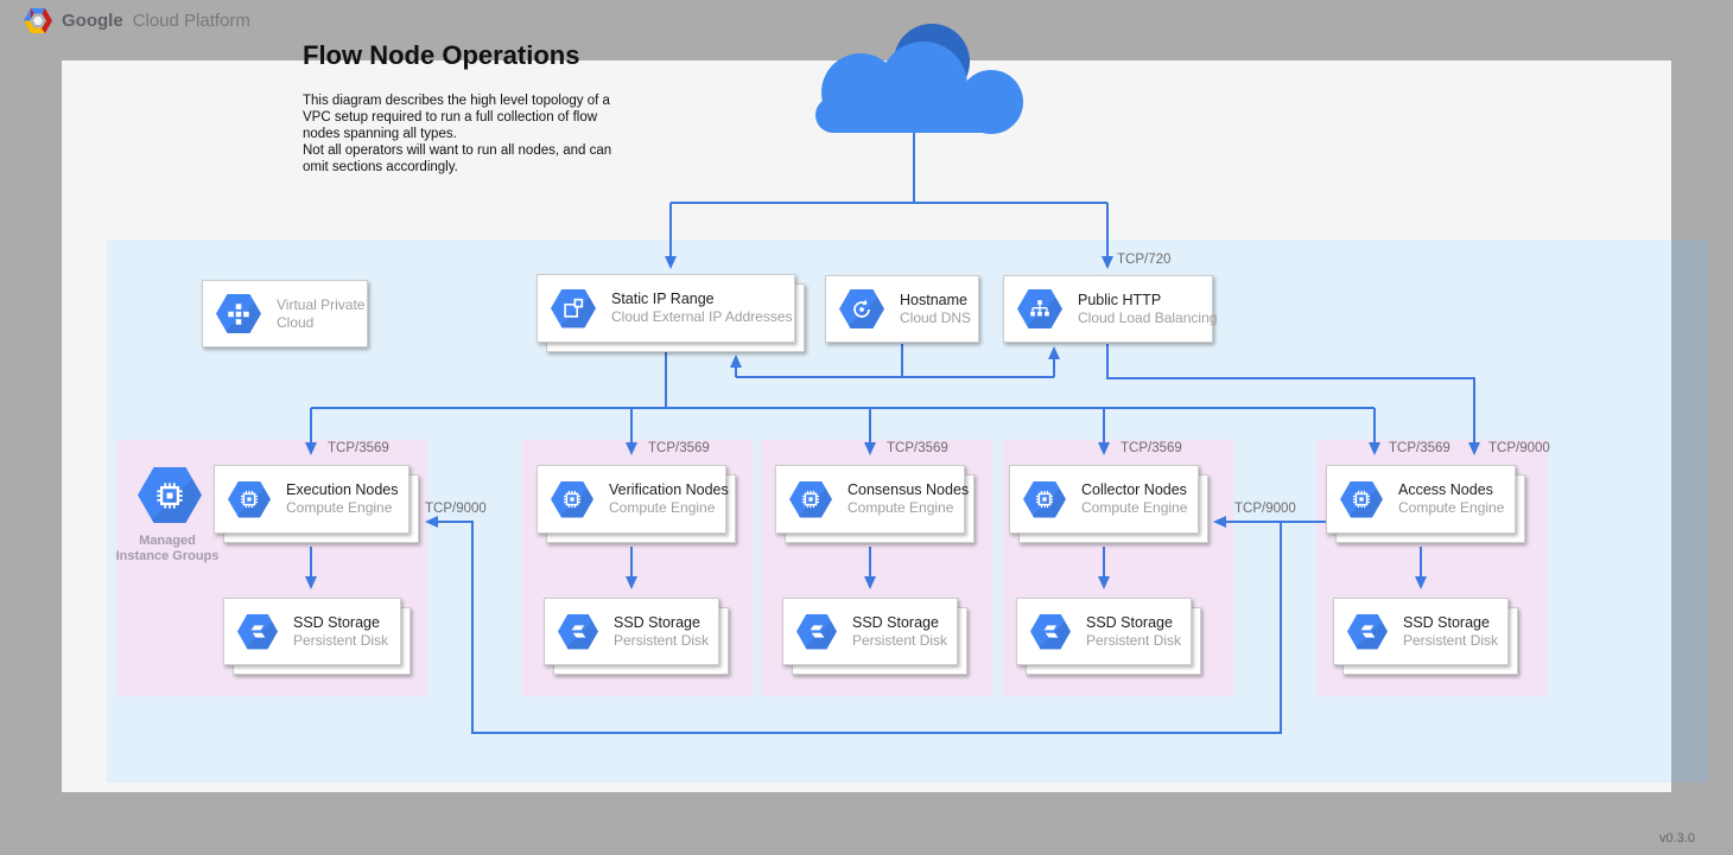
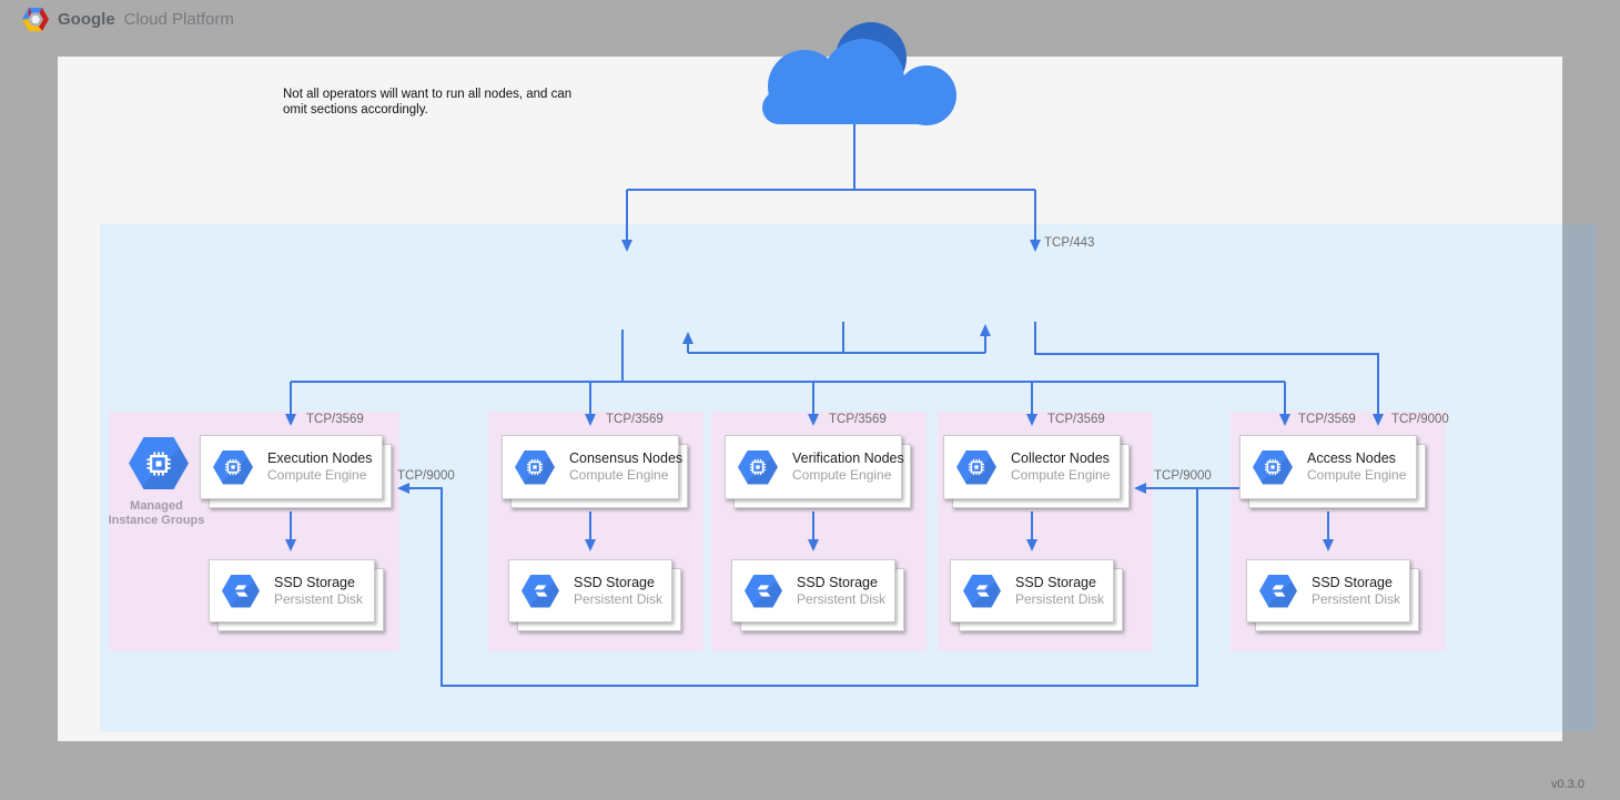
- TCP/720
+ TCP/443
  TCP/3569
  TCP/3569
  TCP/3569
  TCP/3569
  TCP/3569
  TCP/9000
  TCP/9000
  TCP/9000
  Google
  Cloud Platform
- Flow Node Operations
- This diagram describes the high level topology of a VPC setup required to run a full collection of flow nodes spanning all types.
  Not all operators will want to run all nodes, and can omit sections accordingly.
- Virtual Private Cloud
- Static IP Range
- Cloud External IP Addresses
- Hostname
- Cloud DNS
- Public HTTP
- Cloud Load Balancing
  Managed Instance Groups
  Execution Nodes
  Compute Engine
- Verification Nodes
+ Consensus Nodes
  Compute Engine
- Consensus Nodes
+ Verification Nodes
  Compute Engine
  Collector Nodes
  Compute Engine
  Access Nodes
  Compute Engine
  SSD Storage
  Persistent Disk
  SSD Storage
  Persistent Disk
  SSD Storage
  Persistent Disk
  SSD Storage
  Persistent Disk
  SSD Storage
  Persistent Disk
  v0.3.0
